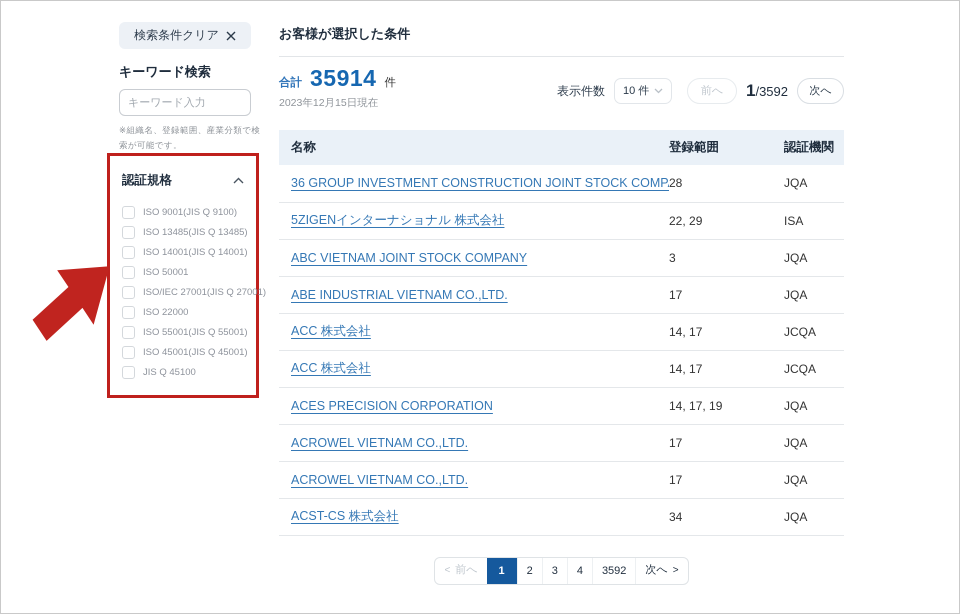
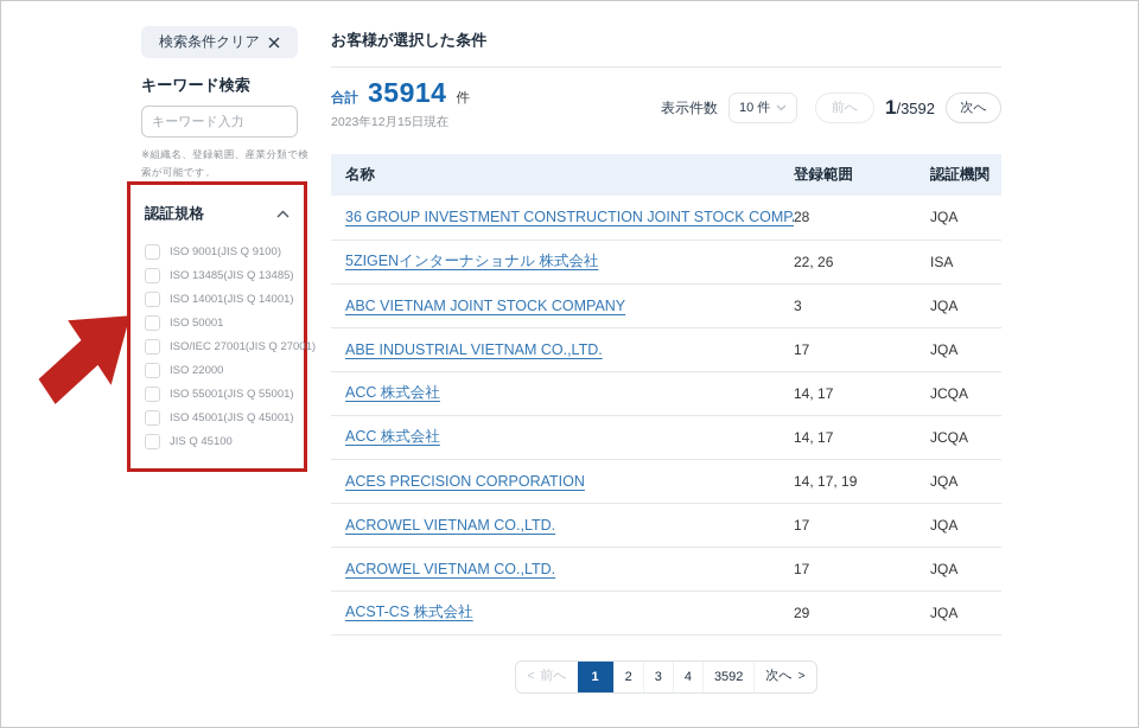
  検索条件クリア
  キーワード検索
  キーワード入力
  ※組織名、登録範囲、産業分類で検索が可能です。
  認証規格
  ISO 9001(JIS Q 9100)
  ISO 13485(JIS Q 13485)
  ISO 14001(JIS Q 14001)
  ISO 50001
  ISO/IEC 27001(JIS Q 27001)
  ISO 22000
  ISO 55001(JIS Q 55001)
  ISO 45001(JIS Q 45001)
  JIS Q 45100
  お客様が選択した条件
  合計
  35914
  件
  2023年12月15日現在
  表示件数
  10 件
  前へ
  1/3592
  次へ
  名称	登録範囲	認証機関
  36 GROUP INVESTMENT CONSTRUCTION JOINT STOCK COMP	28	JQA
- 5ZIGENインターナショナル 株式会社	22, 29	ISA
+ 5ZIGENインターナショナル 株式会社	22, 26	ISA
  ABC VIETNAM JOINT STOCK COMPANY	3	JQA
  ABE INDUSTRIAL VIETNAM CO.,LTD.	17	JQA
  ACC 株式会社	14, 17	JCQA
  ACC 株式会社	14, 17	JCQA
  ACES PRECISION CORPORATION	14, 17, 19	JQA
  ACROWEL VIETNAM CO.,LTD.	17	JQA
  ACROWEL VIETNAM CO.,LTD.	17	JQA
- ACST-CS 株式会社	34	JQA
+ ACST-CS 株式会社	29	JQA
  <
  前へ
  1
  2
  3
  4
  3592
  次へ
  >
